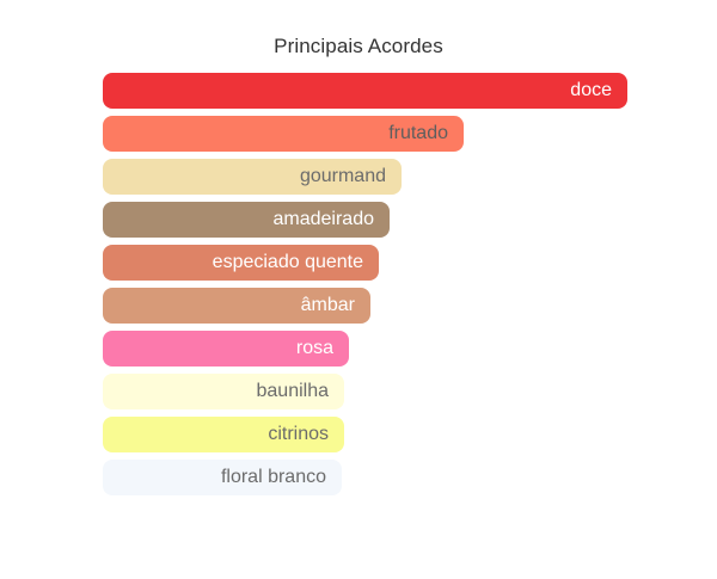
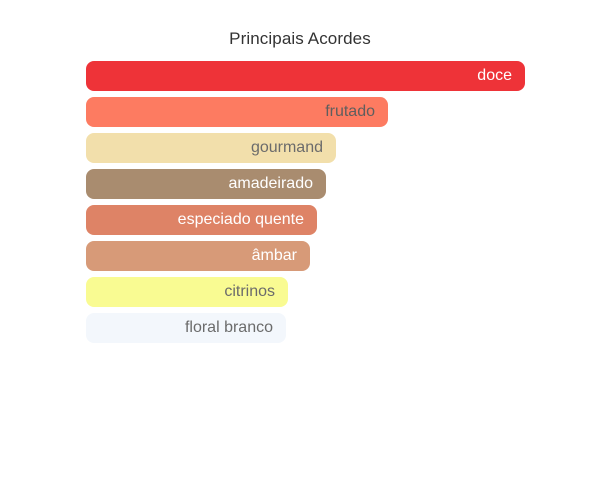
  Principais Acordes
  doce
  frutado
  gourmand
  amadeirado
  especiado quente
  âmbar
- rosa
- baunilha
  citrinos
  floral branco
